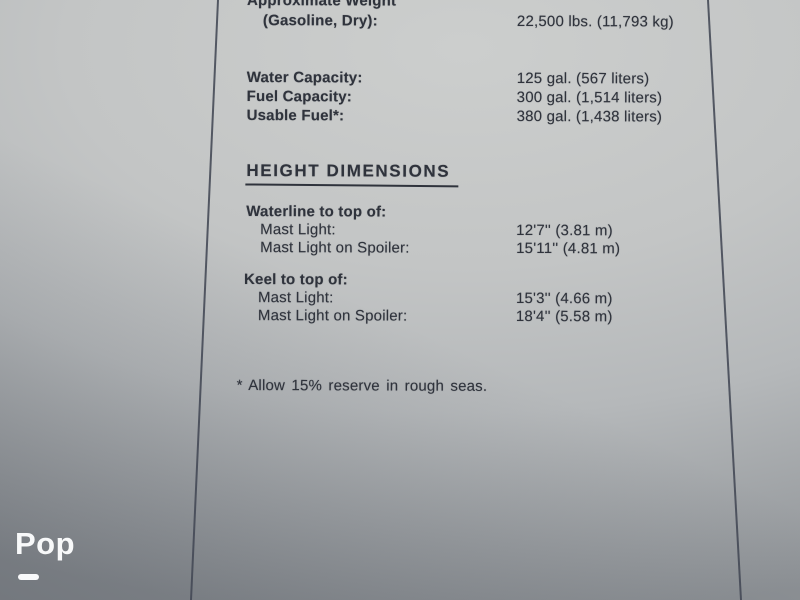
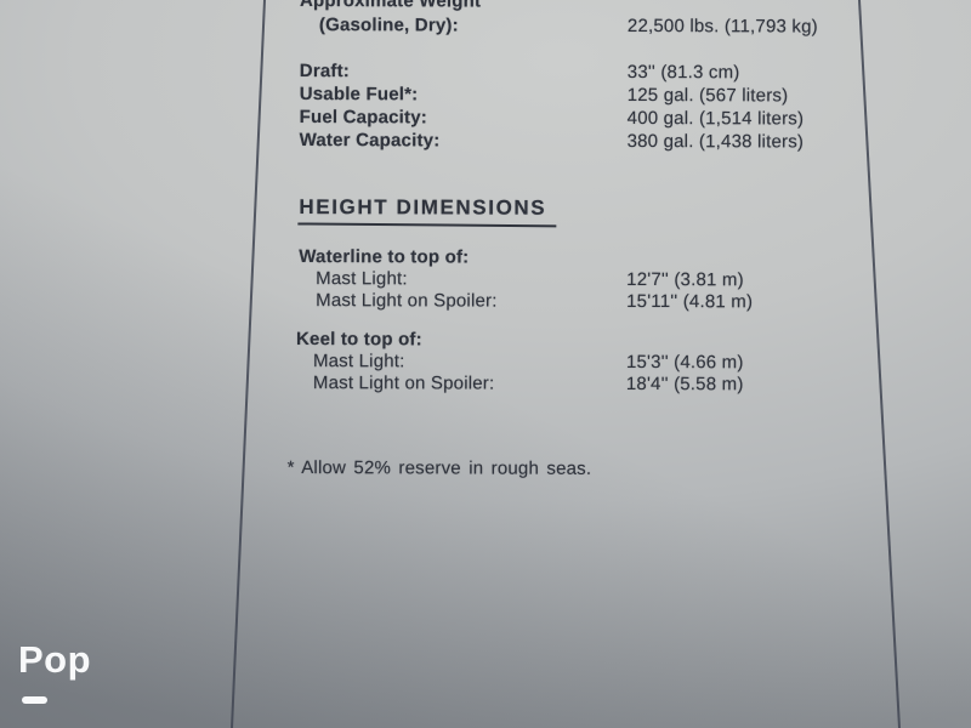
  Approximate Weight
  (Gasoline, Dry):
  22,500 lbs. (11,793 kg)
+ Draft:
+ 33'' (81.3 cm)
- Water Capacity:
+ Usable Fuel*:
  125 gal. (567 liters)
  Fuel Capacity:
- 300 gal. (1,514 liters)
+ 400 gal. (1,514 liters)
- Usable Fuel*:
+ Water Capacity:
  380 gal. (1,438 liters)
  HEIGHT DIMENSIONS
  Waterline to top of:
  Mast Light:
  12'7'' (3.81 m)
  Mast Light on Spoiler:
  15'11'' (4.81 m)
  Keel to top of:
  Mast Light:
  15'3'' (4.66 m)
  Mast Light on Spoiler:
  18'4'' (5.58 m)
- * Allow 15% reserve in rough seas.
+ * Allow 52% reserve in rough seas.
  Pop
